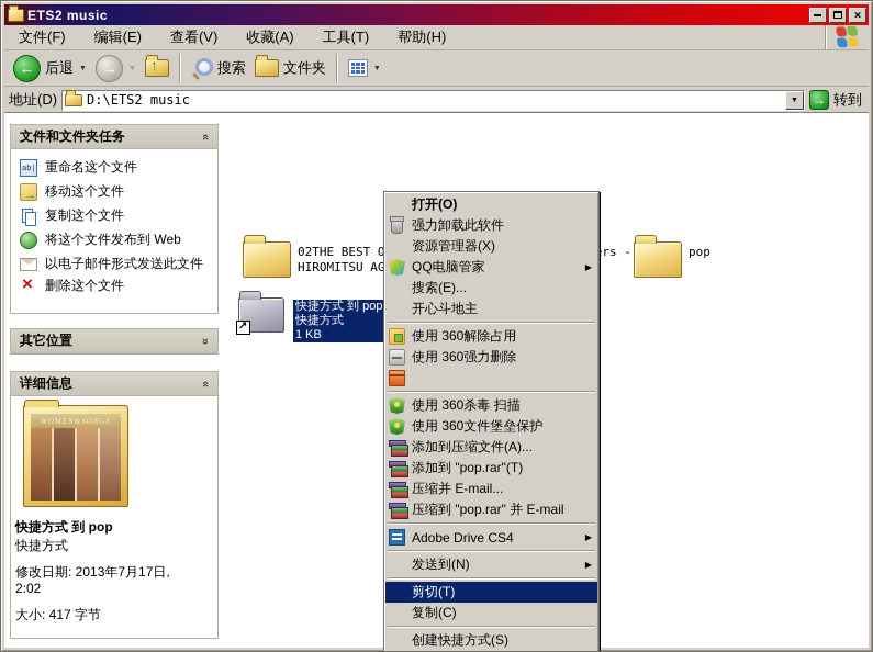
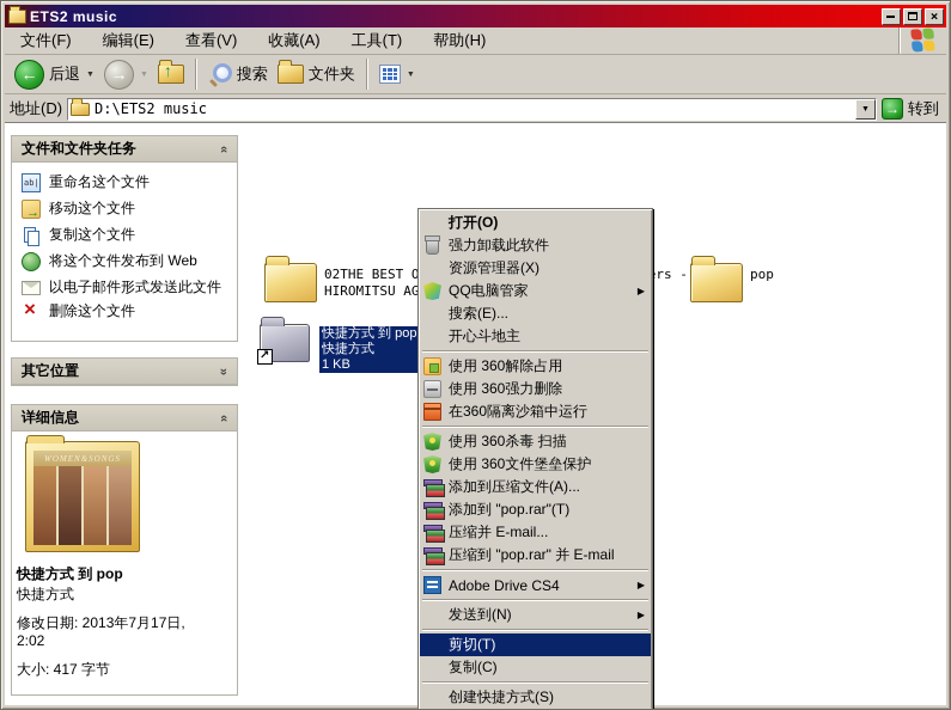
  ETS2 music
  ×
  文件(F) 编辑(E) 查看(V) 收藏(A) 工具(T) 帮助(H)
  ←
  后退
  →
  ↑
  搜索
  文件夹
  地址(D)
  D:\ETS2 music
  →
  转到
  文件和文件夹任务
  重命名这个文件
  移动这个文件
  复制这个文件
  将这个文件发布到 Web
  以电子邮件形式发送此文件
  删除这个文件
  其它位置
  详细信息
  WOMEN&SONGS
  快捷方式 到 pop
  快捷方式
  修改日期: 2013年7月17日,
  2:02
  大小: 417 字节
  02THE BEST O
  pop
  ↗
  快捷方式 到 pop
  快捷方式
  1 KB
  打开(O)
  强力卸载此软件
  资源管理器(X)
  QQ电脑管家
  ▶
  搜索(E)...
  开心斗地主
  使用 360解除占用
  使用 360强力删除
+ 在360隔离沙箱中运行
  使用 360杀毒 扫描
  使用 360文件堡垒保护
  添加到压缩文件(A)...
  添加到 "pop.rar"(T)
  压缩并 E-mail...
  压缩到 "pop.rar" 并 E-mail
  Adobe Drive CS4
  ▶
  发送到(N)
  ▶
  剪切(T)
  复制(C)
  创建快捷方式(S)
